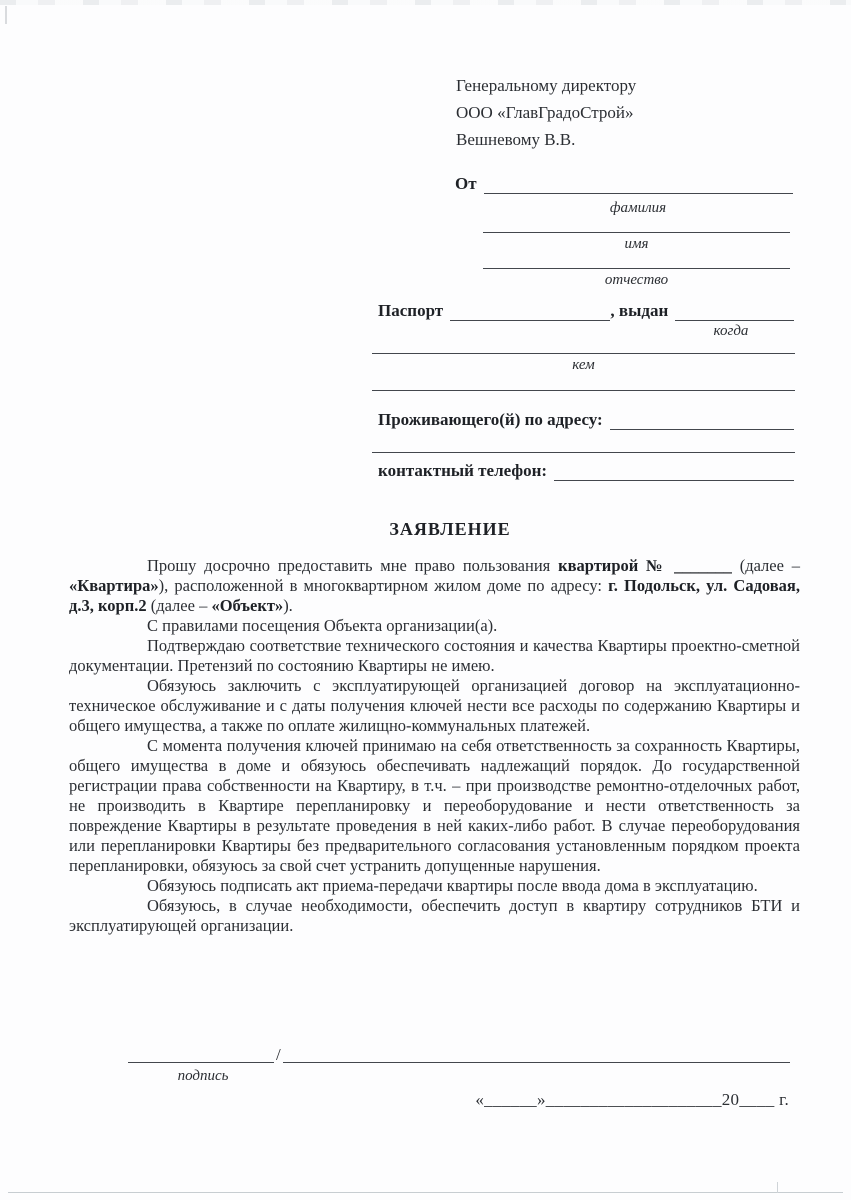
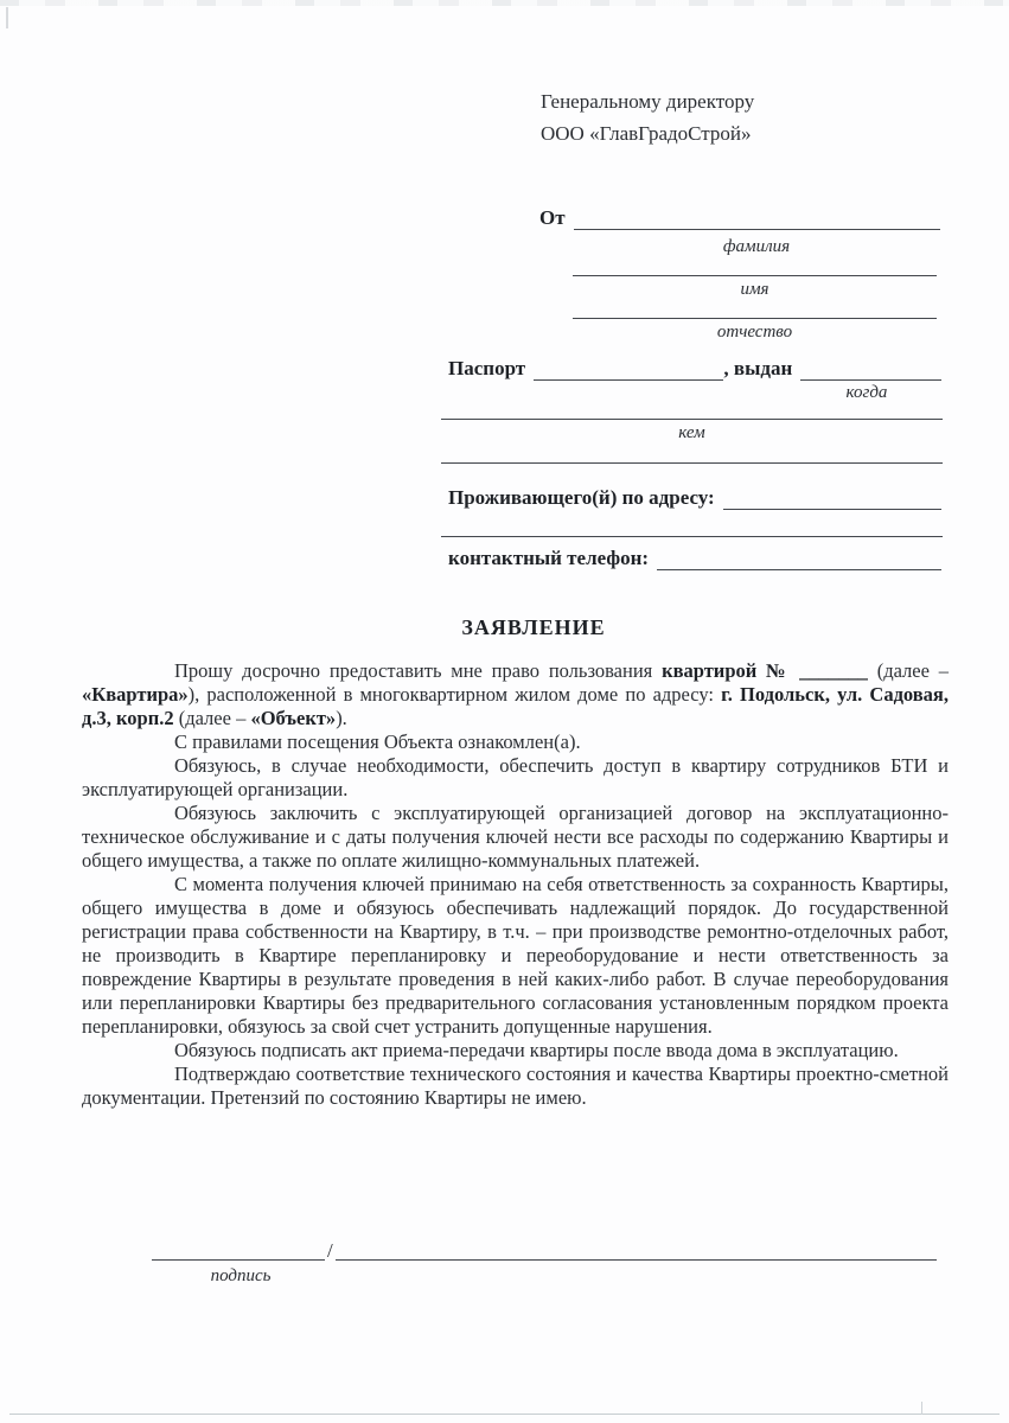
  Генеральному директору
  ООО «ГлавГрадоСтрой»
- Вешневому В.В.
  От
  фамилия
  имя
  отчество
  Паспорт
  , выдан
  когда
  кем
  Проживающего(й) по адресу:
  контактный телефон:
  ЗАЯВЛЕНИЕ
  Прошу досрочно предоставить мне право пользования квартирой № _______ (далее – «Квартира»), расположенной в многоквартирном жилом доме по адресу: г. Подольск, ул. Садовая, д.3, корп.2 (далее – «Объект»).
- С правилами посещения Объекта организации(а).
+ С правилами посещения Объекта ознакомлен(а).
- Подтверждаю соответствие технического состояния и качества Квартиры проектно-сметной документации. Претензий по состоянию Квартиры не имею.
+ Обязуюсь, в случае необходимости, обеспечить доступ в квартиру сотрудников БТИ и эксплуатирующей организации.
  Обязуюсь заключить с эксплуатирующей организацией договор на эксплуатационно-техническое обслуживание и с даты получения ключей нести все расходы по содержанию Квартиры и общего имущества, а также по оплате жилищно-коммунальных платежей.
  С момента получения ключей принимаю на себя ответственность за сохранность Квартиры, общего имущества в доме и обязуюсь обеспечивать надлежащий порядок. До государственной регистрации права собственности на Квартиру, в т.ч. – при производстве ремонтно-отделочных работ, не производить в Квартире перепланировку и переоборудование и нести ответственность за повреждение Квартиры в результате проведения в ней каких-либо работ. В случае переоборудования или перепланировки Квартиры без предварительного согласования установленным порядком проекта перепланировки, обязуюсь за свой счет устранить допущенные нарушения.
  Обязуюсь подписать акт приема-передачи квартиры после ввода дома в эксплуатацию.
- Обязуюсь, в случае необходимости, обеспечить доступ в квартиру сотрудников БТИ и эксплуатирующей организации.
+ Подтверждаю соответствие технического состояния и качества Квартиры проектно-сметной документации. Претензий по состоянию Квартиры не имею.
  /
  подпись
- «______»____________________20____ г.
